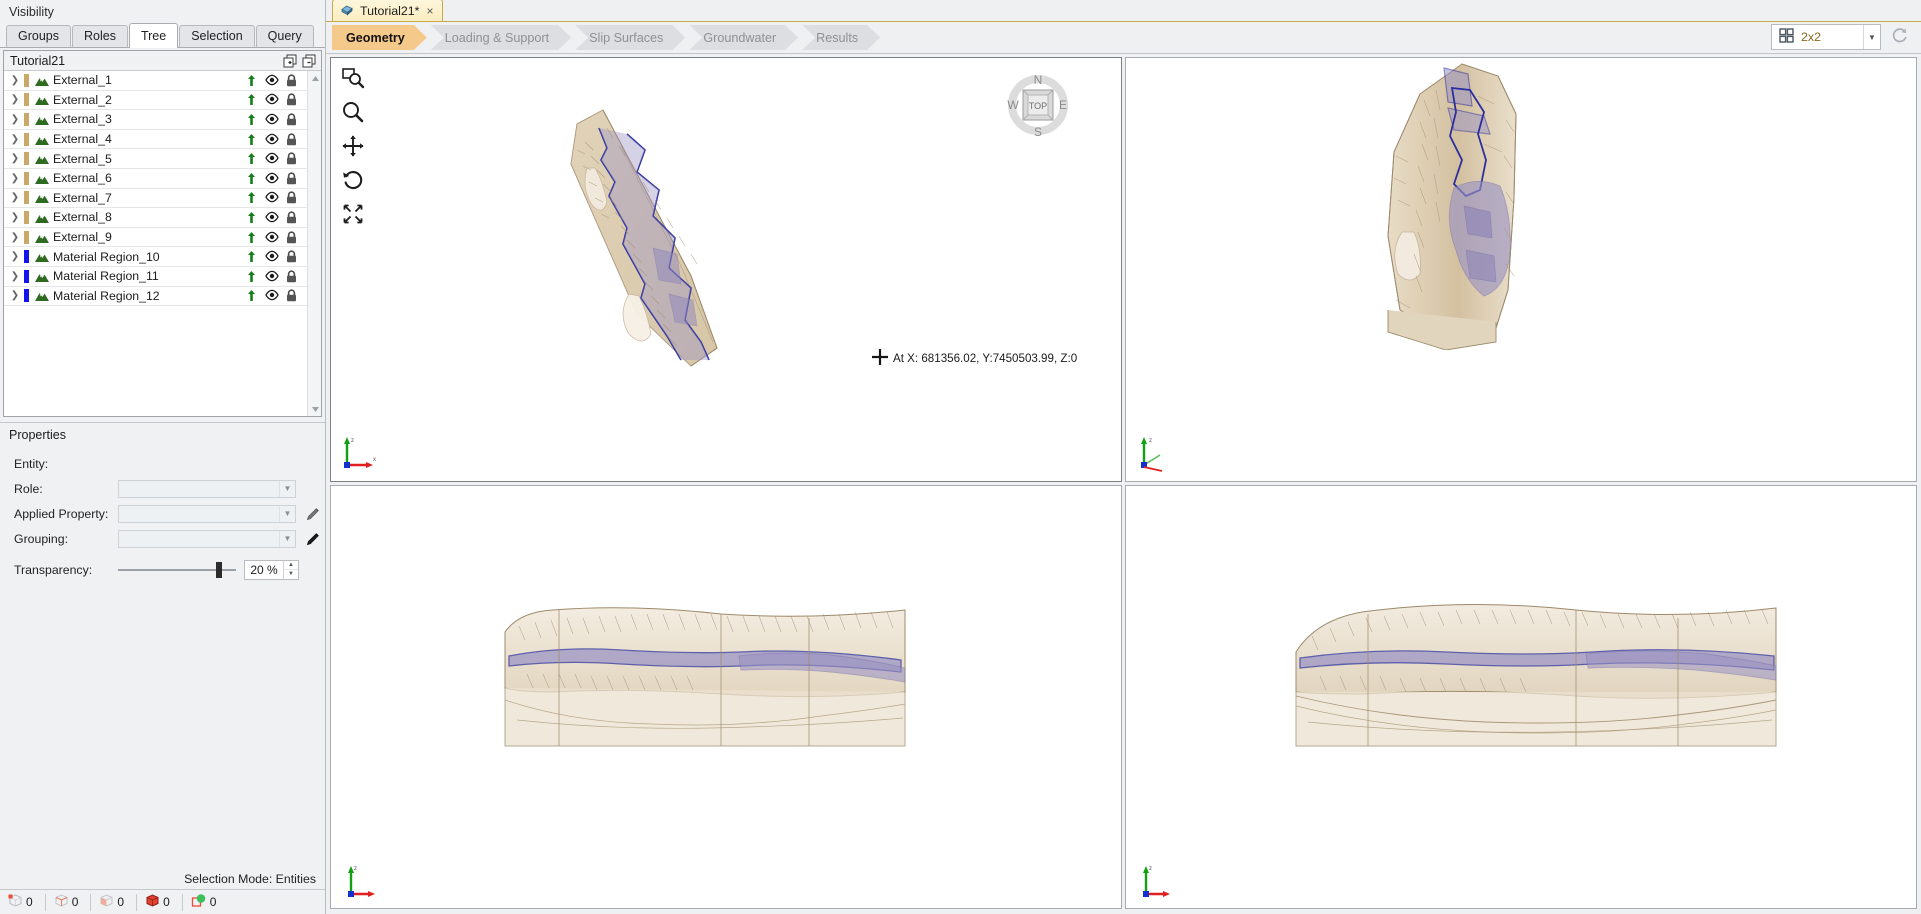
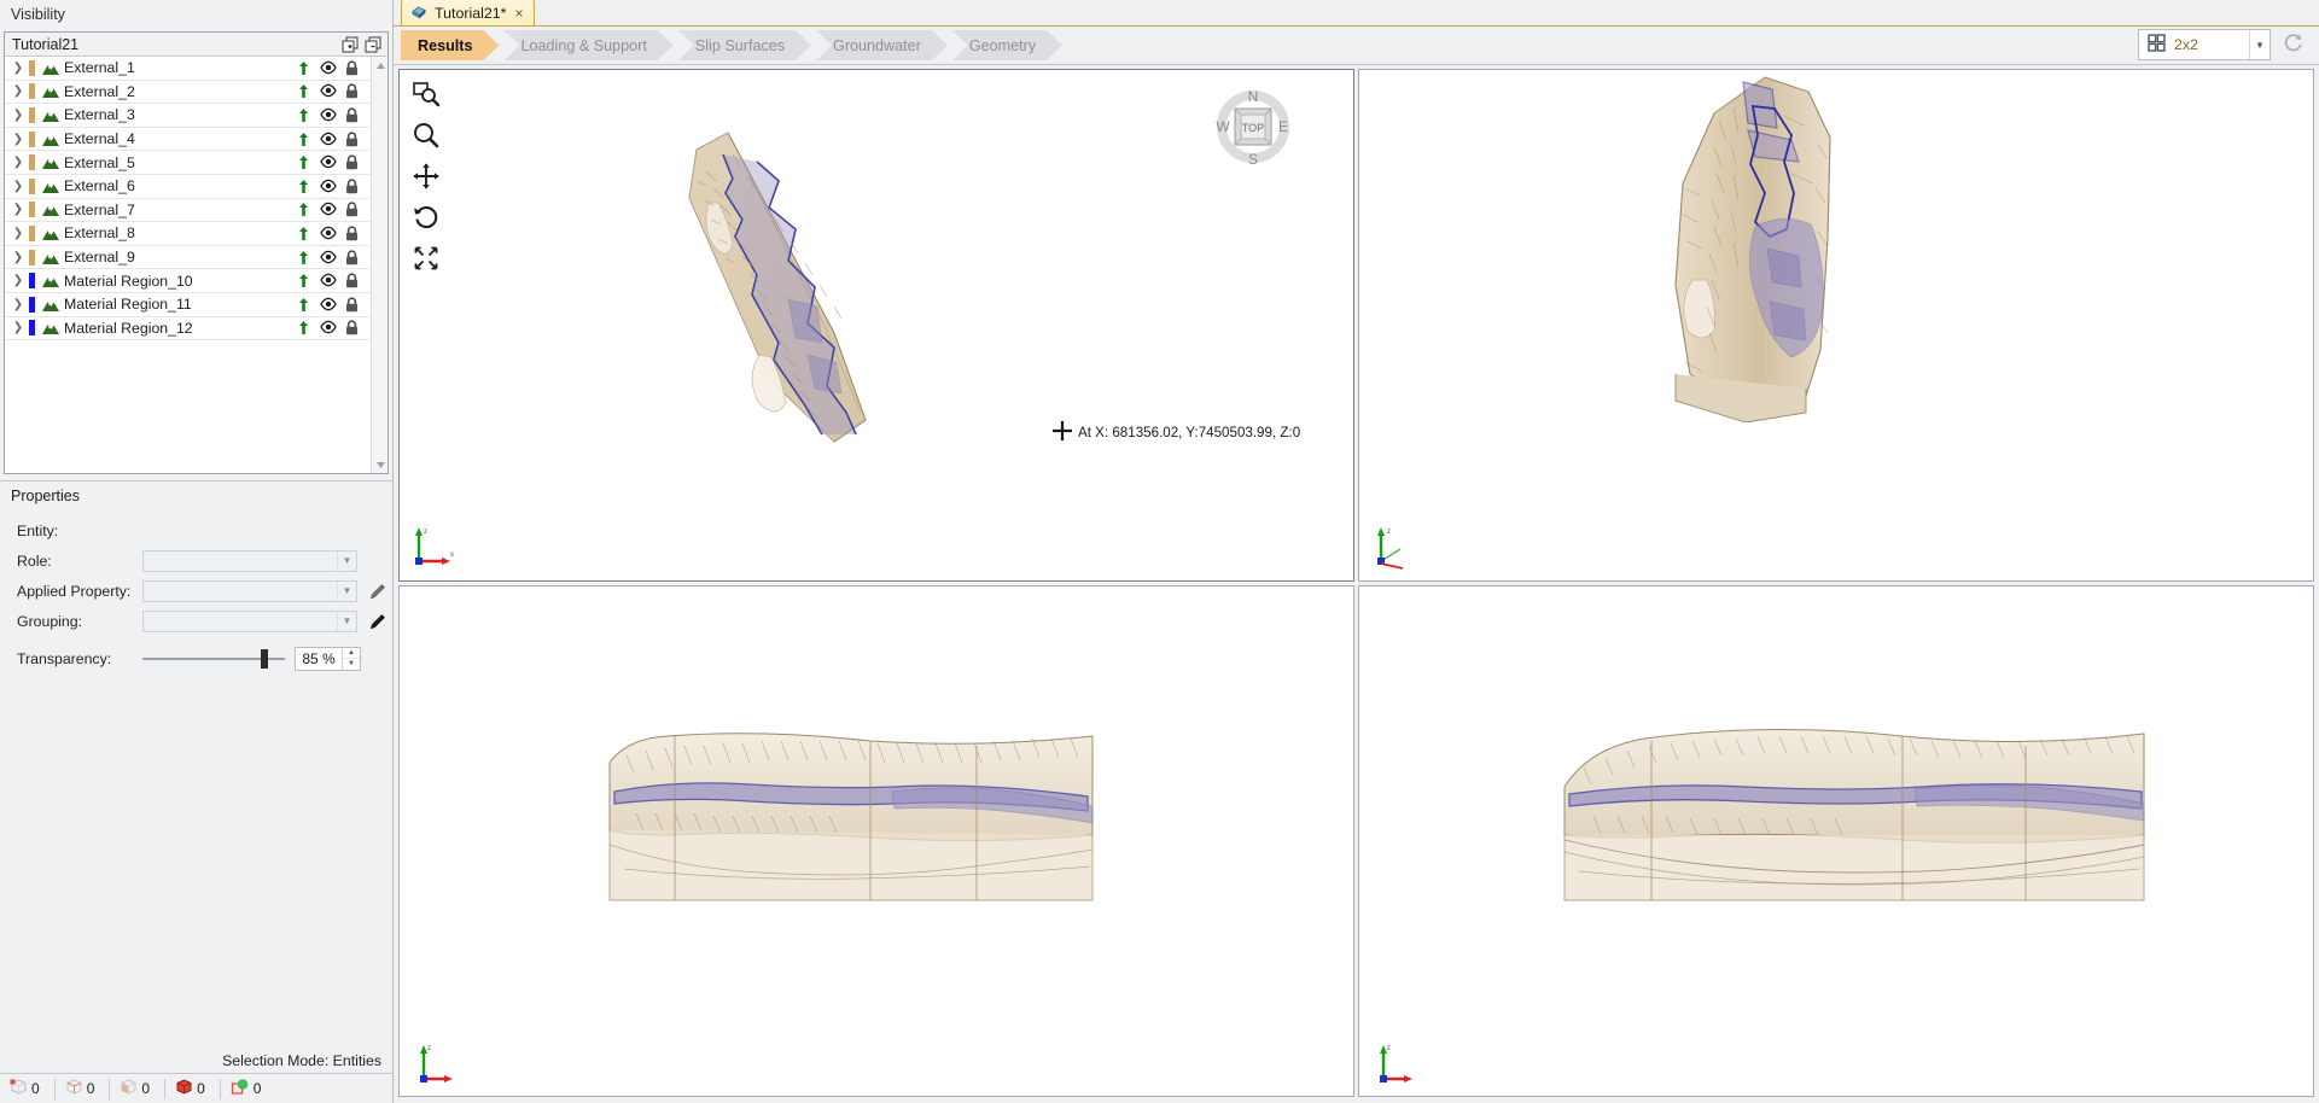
  Visibility
- Groups
- Roles
- Tree
- Selection
- Query
  Tutorial21
  ❯
  External_1
  ❯
  External_2
  ❯
  External_3
  ❯
  External_4
  ❯
  External_5
  ❯
  External_6
  ❯
  External_7
  ❯
  External_8
  ❯
  External_9
  ❯
  Material Region_10
  ❯
  Material Region_11
  ❯
  Material Region_12
  Properties
  Entity:
  Role:
  ▼
  Applied Property:
  ▼
  Grouping:
  ▼
  Transparency:
- 20 %
+ 85 %
  Selection Mode: Entities
  0
  0
  0
  0
  0
  Tutorial21*
  ×
- Geometry
+ Results
  Loading & Support
  Slip Surfaces
  Groundwater
- Results
+ Geometry
  2x2
  ▼
  TOP
  N
  S
  E
  W
  At X: 681356.02, Y:7450503.99, Z:0
